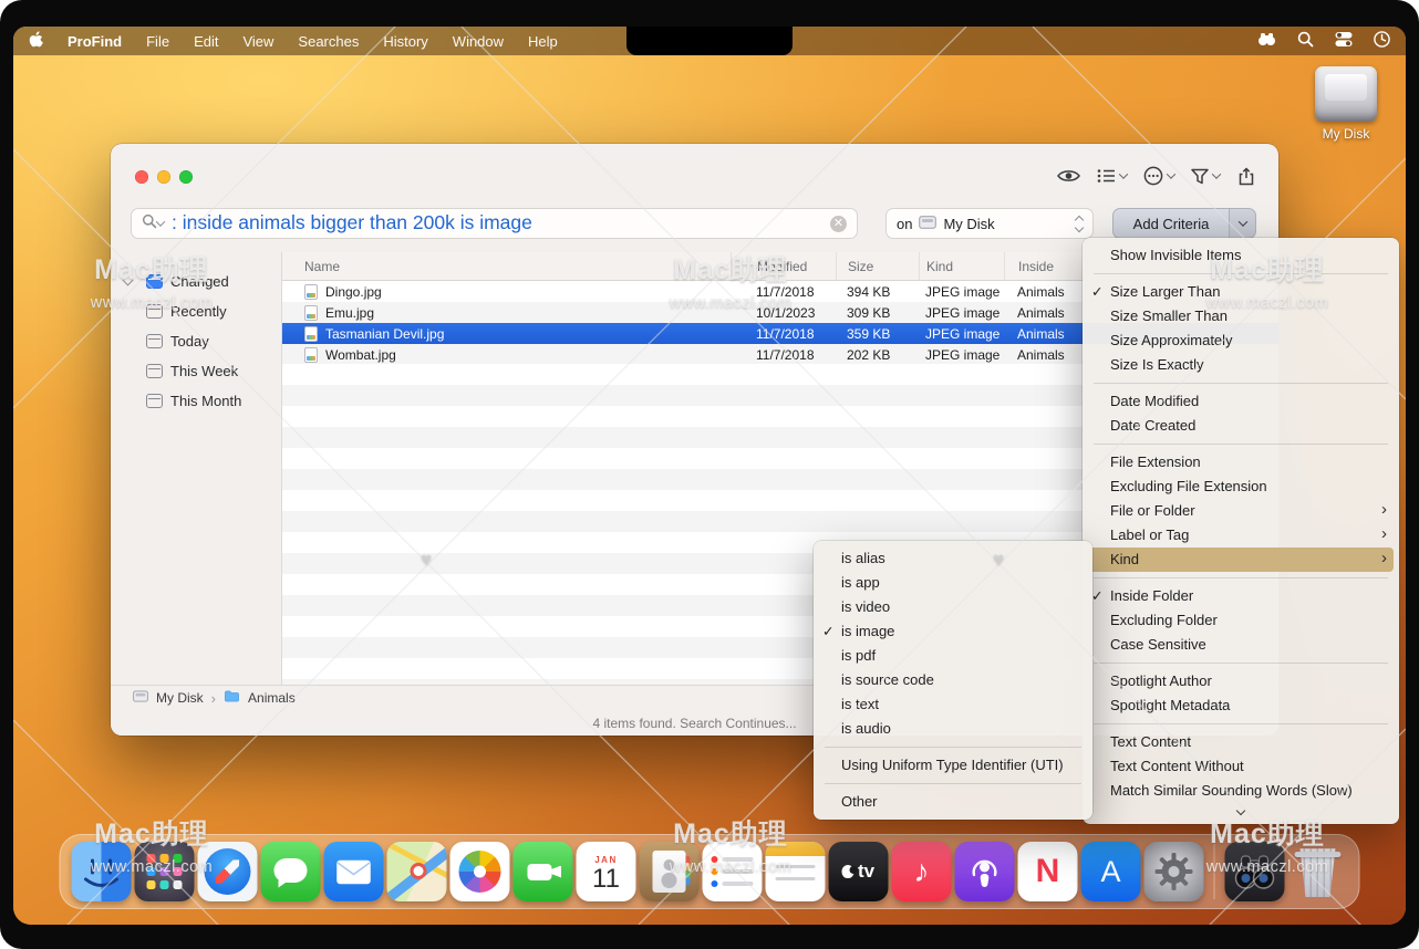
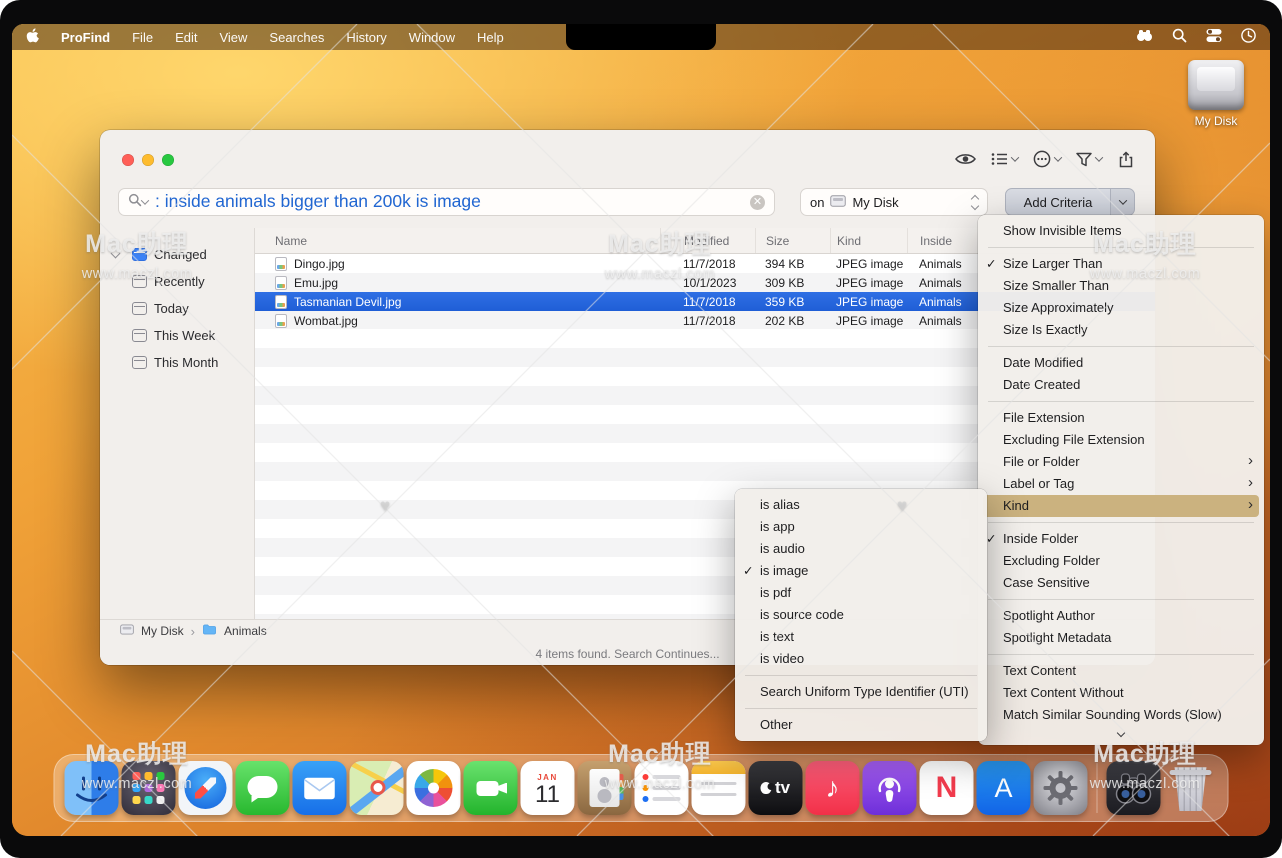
  ProFind
  File
  Edit
  View
  Searches
  History
  Window
  Help
  My Disk
  : inside animals bigger than 200k is image
  ✕
  on
  My Disk
  Add Criteria
  Changed
  ecently
  Toda
  This Wee
  This Month
  Name
  Modified
  Size
  Kind
  Inside
  Dingo.jpg
  11/7/2018
  394 KB
  JPEG image
  Animals
  Emu.jpg
  10/1/2023
  309 KB
  JPEG image
  Animals
  Tasmanian Devil.jpg
  11/7/2018
  359 KB
  JPEG image
  Animals
  Wombat.jpg
  11/7/2018
  202 KB
  JPEG image
  Animals
  My Disk
  ›
  Animals
  4 items found. Search Continues...
  Show Invisible Items
  ✓
  Size Larger Than
  Size Smaller Than
  Size Approximatey
  Size Is Exactl
  Date Modified
  Date Created
  File Extension
  Excluding File Extension
  File or Folder
  ›
  Label or Tag
  ›
  Kind
  ›
  ✓
  Inside Folder
  Excluding Folder
  Case Sensitive
  Spotlight Author
  Spotight Metadata
  Text Content
  Text Contentithout
  Match Similar Sounding Words (Slow)
  is alias
  is app
- is video
+ is audio
  ✓
  is image
  is pdf
  is source code
  is text
- is audio
+ is video
- Using Uniform Type Identifier (UTI)
+ Search Uniform Type Identifier (UTI)
  Other
  JAN
  11
  tv
  ♪
  N
  A
  Mac助理
  www.maczl.com
  Mac助理
  www.maczl.com
  Mac助理
  www.maczl.com
  Mac助理
  www.maczl.com
  Mac助理
  www.maczl.com
  Mac助理
  www.maczl.com
  ♥
  ♥
